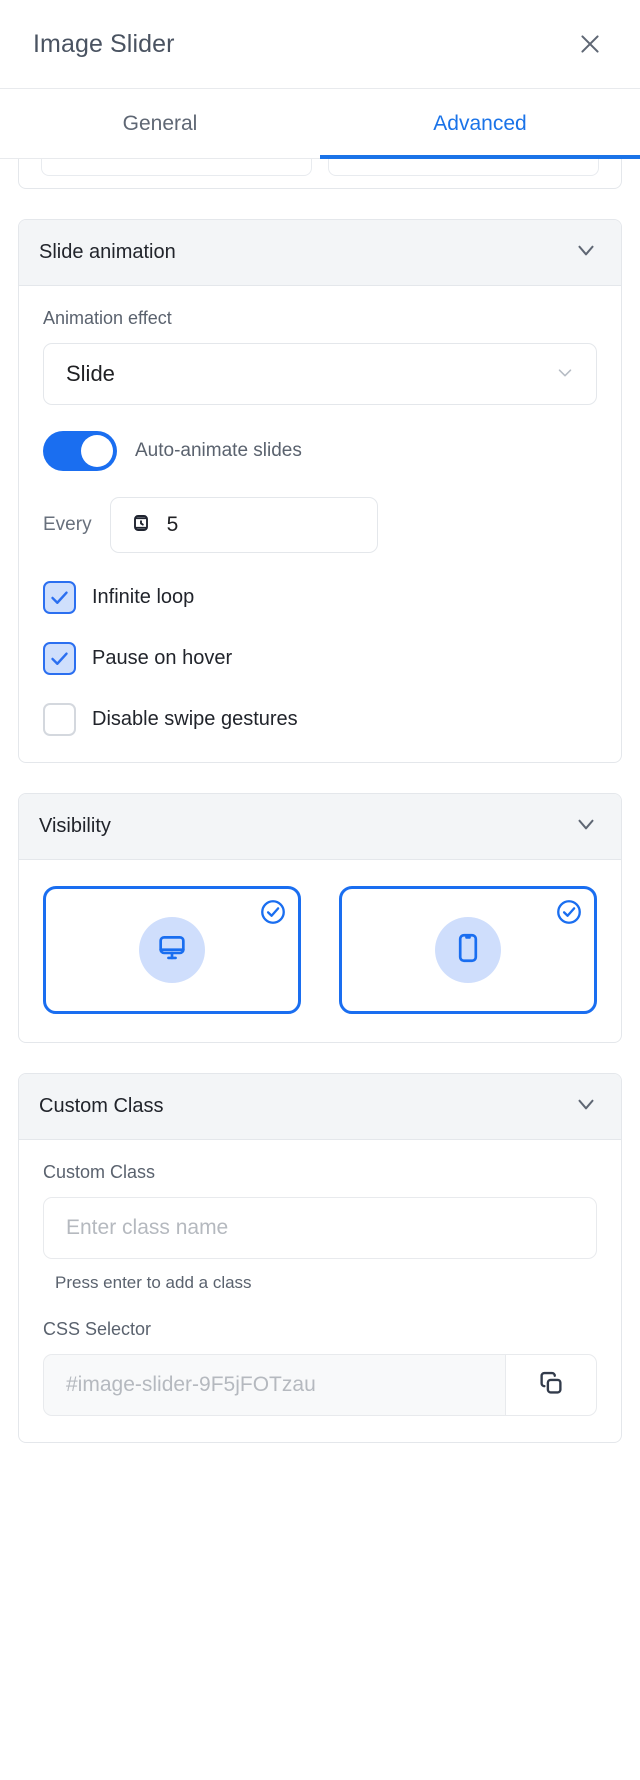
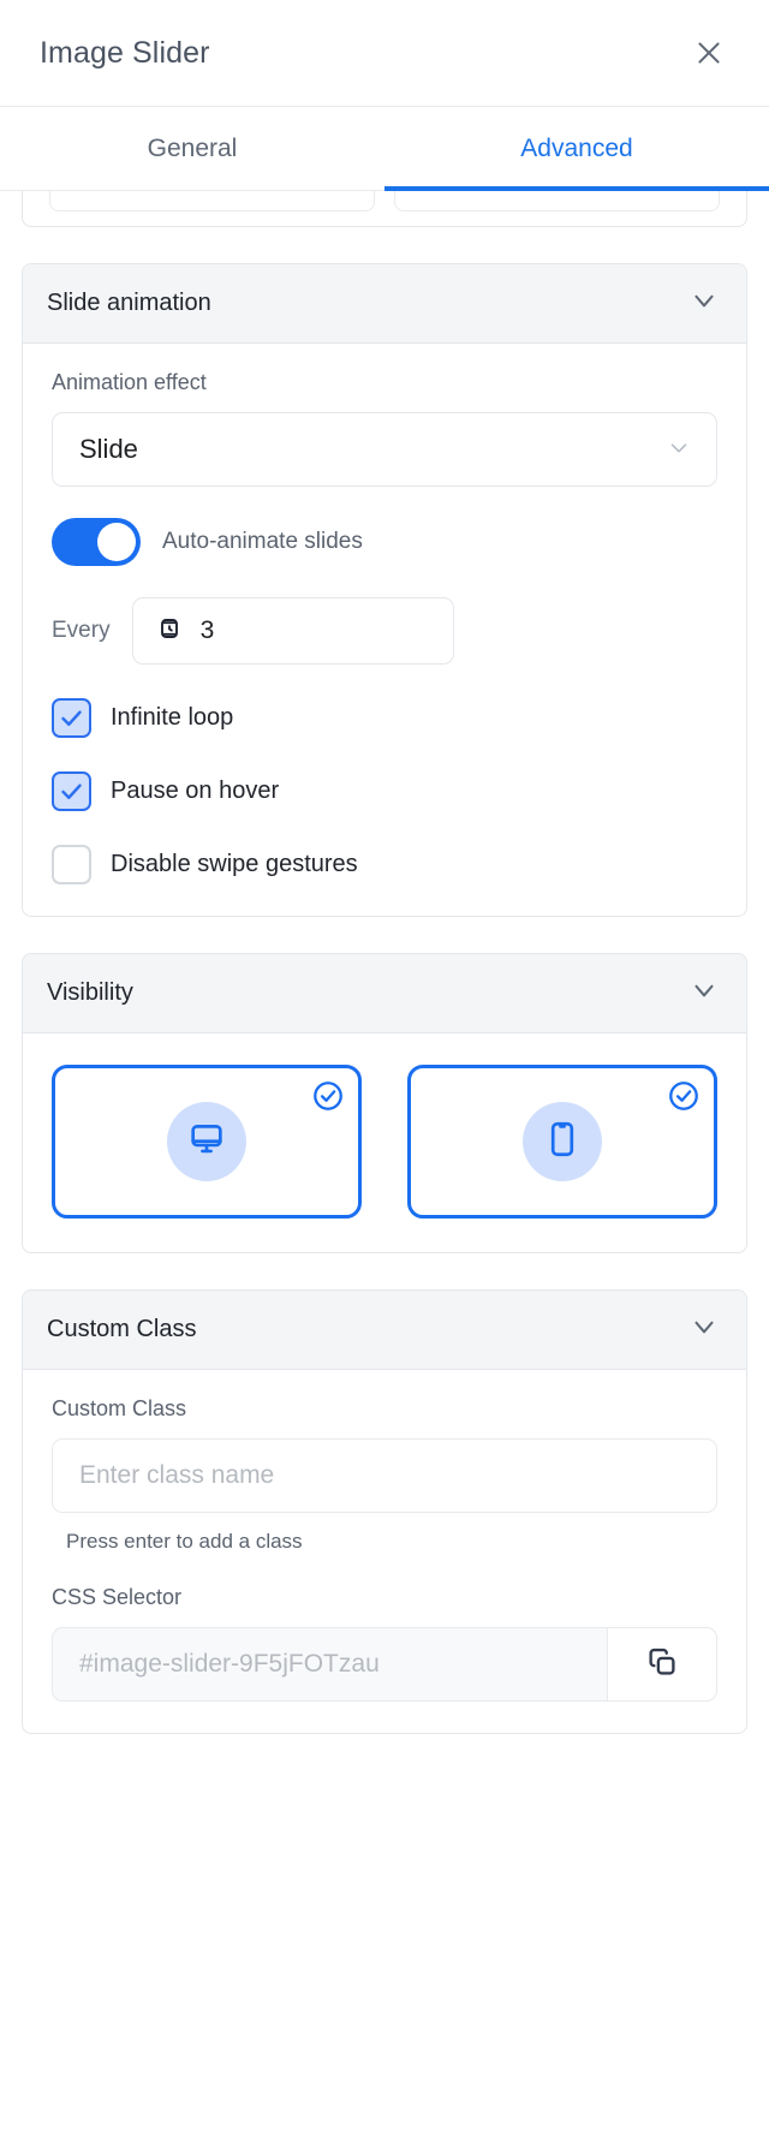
  Image Slider
  General
  Advanced
  Slide animation
  Animation effect
  Slide
  Auto-animate slides
  Every
- 5
+ 3
  Infinite loop
  Pause on hover
  Disable swipe gestures
  Visibility
  Custom Class
  Custom Class
  Enter class name
  Press enter to add a class
  CSS Selector
  #image-slider-9F5jFOTzau
